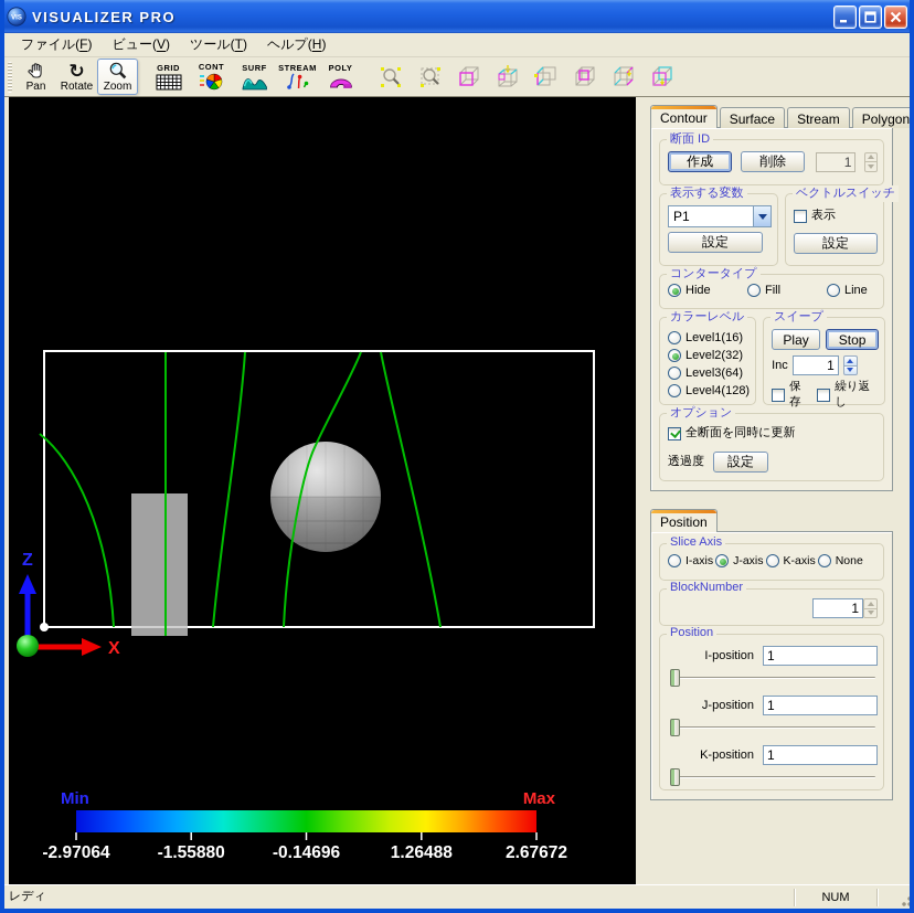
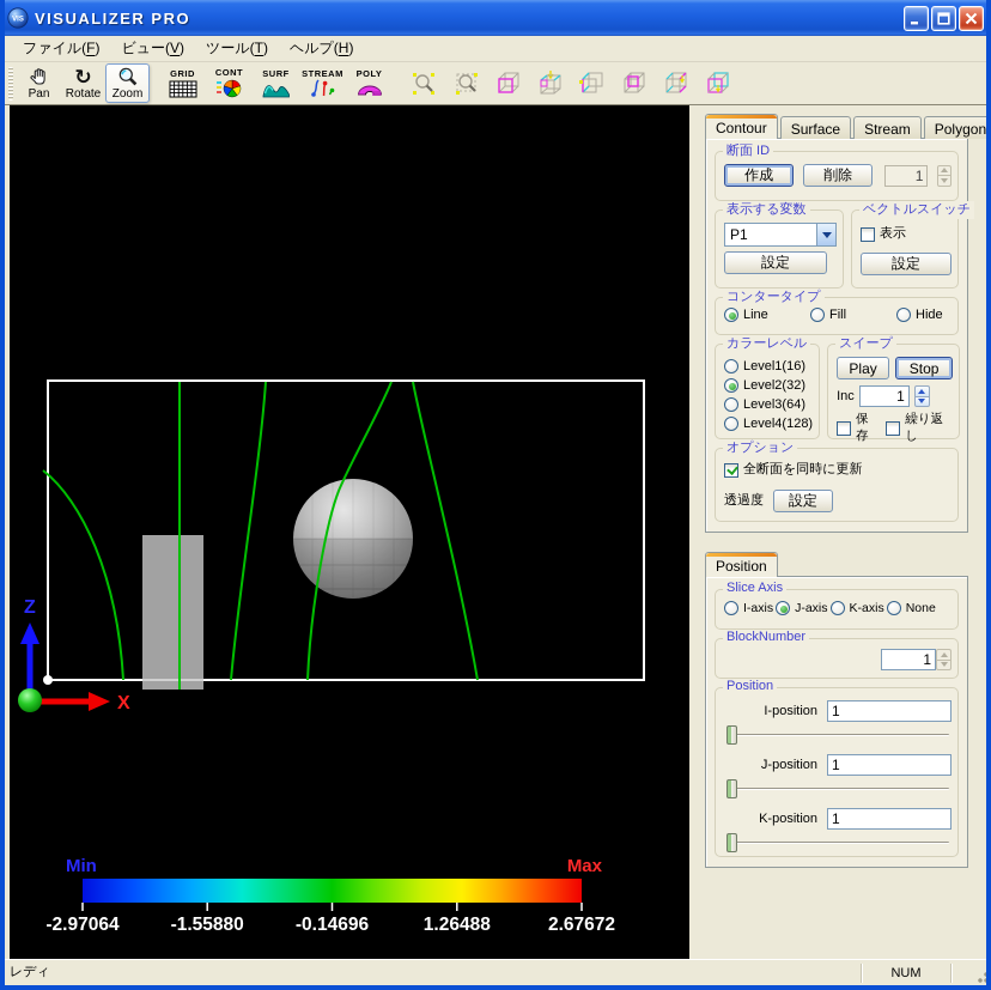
  VISUALIZER PRO
  ファイル(F)
  ビュー(V)
  ツール(T)
  ヘルプ(H)
  Pan
  ↻
  Rotate
  Zoom
  GRID
  CONT
  SURF
  STREAM
  POLY
  Z
  X
  Min
  Max
  -2.97064
  -1.55880
  -0.14696
  1.26488
  2.67672
  Contour
  Surface
  Stream
  Polygon
  断面 ID
  作成
  削除
  1
  表示する変数
  P1
  設定
  ベクトルスイッチ
  表示
  設定
  コンタータイプ
- Hide
+ Line
  Fill
- Line
+ Hide
  カラーレベル
  Level1(16)
  Level2(32)
  Level3(64)
  Level4(128)
  スイープ
  Play
  Stop
  Inc
  1
  保存
  繰り返し
  オプション
  全断面を同時に更新
  透過度
  設定
  Position
  Slice Axis
  I-axis
  J-axis
  K-axis
  None
  BlockNumber
  1
  Position
  I-position
  1
  J-position
  1
  K-position
  1
  レディ
  NUM
